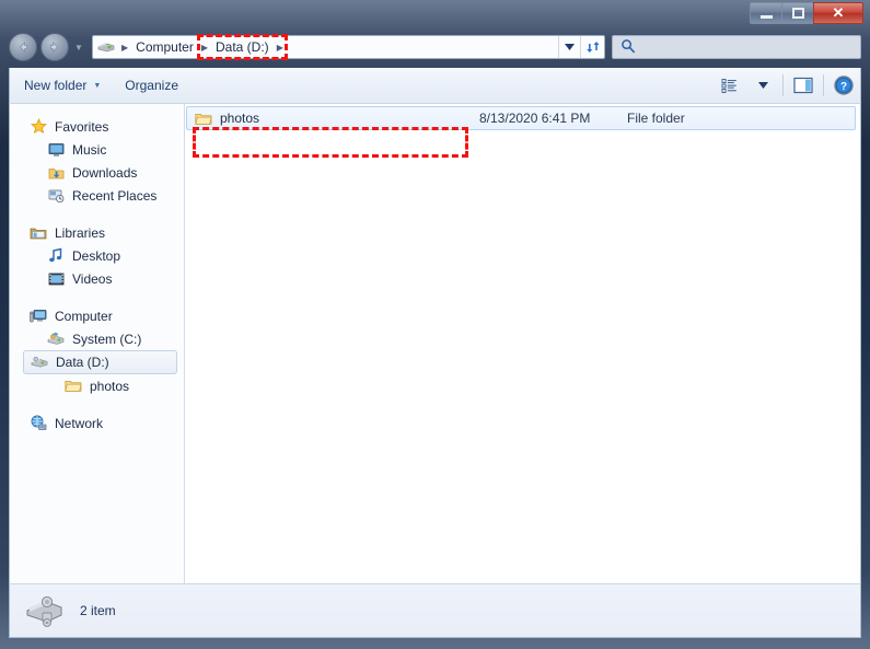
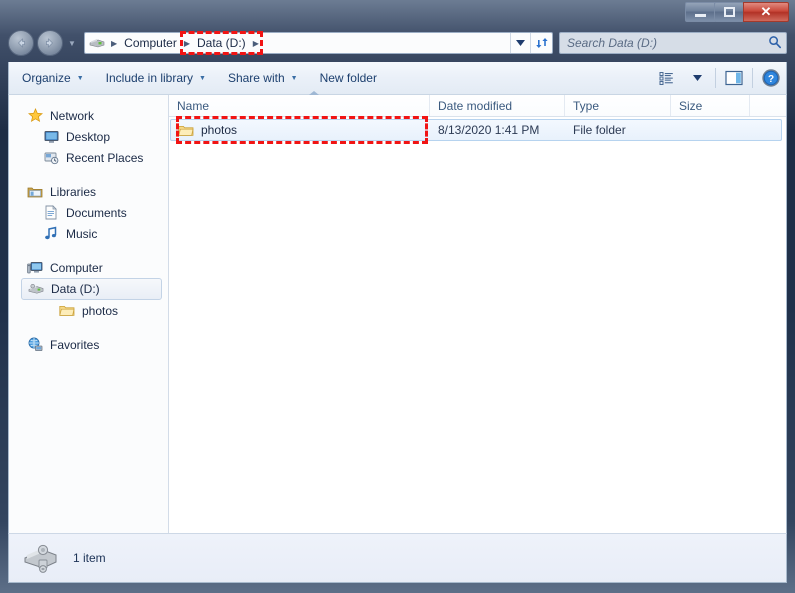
  ✕
  ▼
  ▶
  Computer
  ▶
  Data (D:)
  ▶
+ Search Data (D:)
- New folder
+ Organize
+ Include in library
+ Share with
- Organize
+ New folder
  ?
- Favorites
+ Network
- Music
+ Desktop
- Downloads
  Recent Places
  Libraries
+ Documents
- Desktop
+ Music
- Videos
  Computer
- System (C:)
  Data (D:)
  photos
- Network
+ Favorites
+ Name
+ Date modified
+ Type
+ Size
  photos
- 8/13/2020 6:41 PM
+ 8/13/2020 1:41 PM
  File folder
- 2 item
+ 1 item
